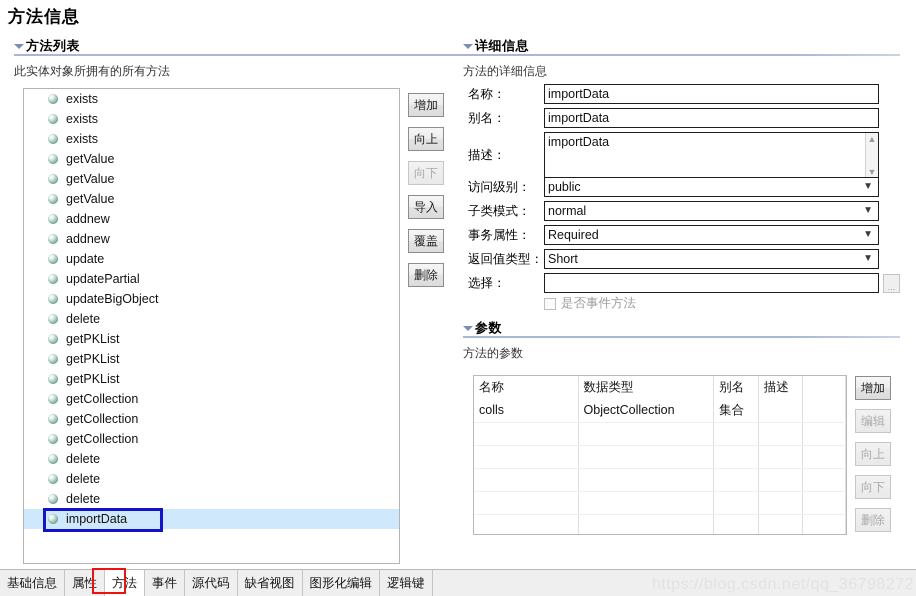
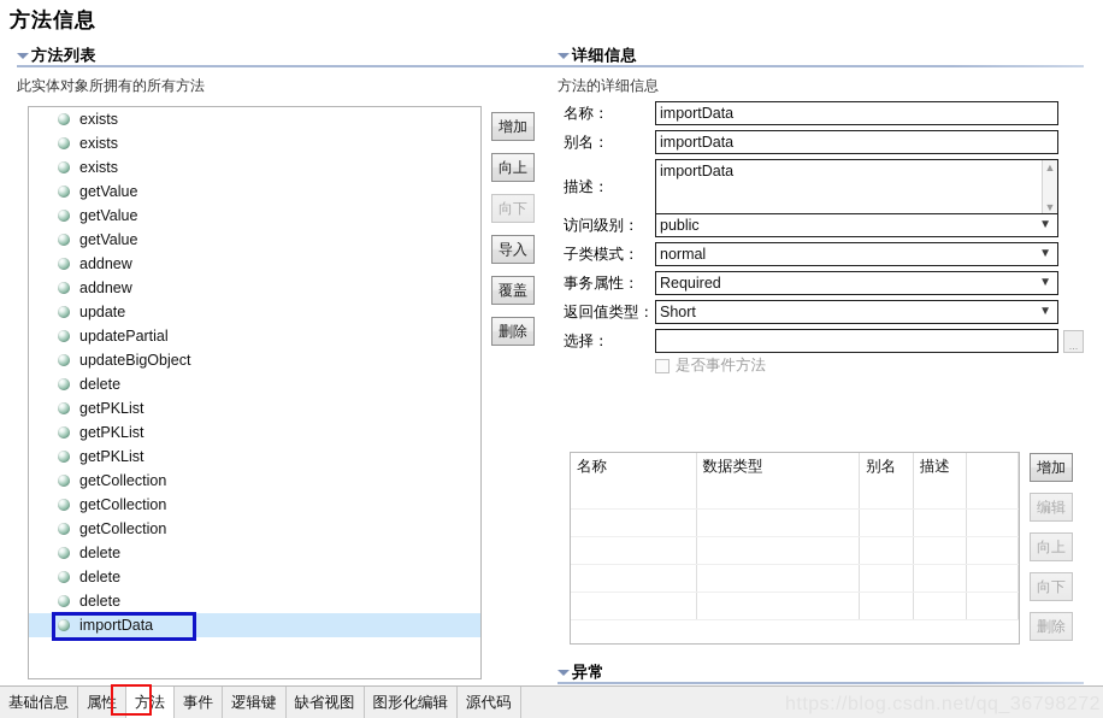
  方法信息
  方法列表
  此实体对象所拥有的所有方法
  exists
  exists
  exists
  getValue
  getValue
  getValue
  addnew
  addnew
  update
  updatePartial
  updateBigObject
  delete
  getPKList
  getPKList
  getPKList
  getCollection
  getCollection
  getCollection
  delete
  delete
  delete
  importData
  增加
  向上
  向下
  导入
  覆盖
  删除
  详细信息
  方法的详细信息
  名称：
  importData
  别名：
  importData
  描述：
  importData
  ▲
  ▼
  访问级别：
  public
  ▼
  子类模式：
  normal
  ▼
  事务属性：
  Required
  ▼
  返回值类型：
  Short
  ▼
  选择：
  ...
  是否事件方法
- 参数
- 方法的参数
  名称	数据类型	别名	描述
- colls	ObjectCollection	集合
  增加
  编辑
  向上
  向下
  删除
+ 异常
  基础信息
  属性
  方法
  事件
- 源代码
+ 逻辑键
  缺省视图
  图形化编辑
- 逻辑键
+ 源代码
